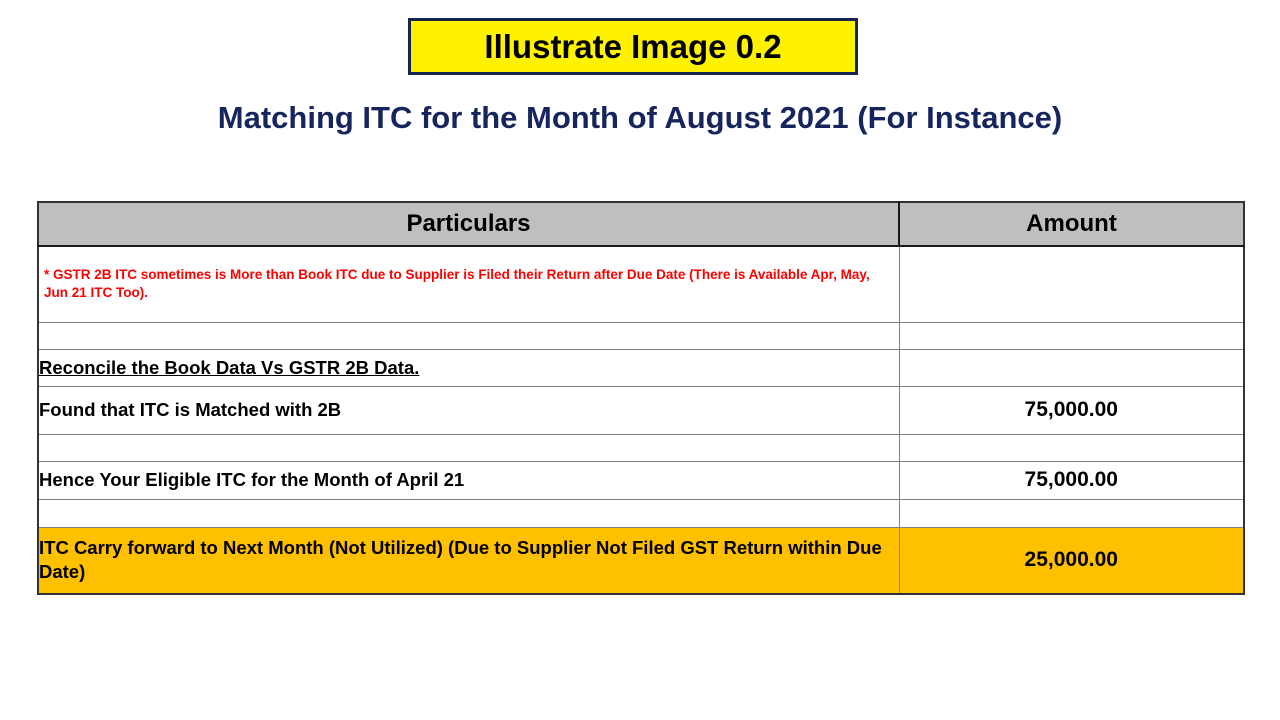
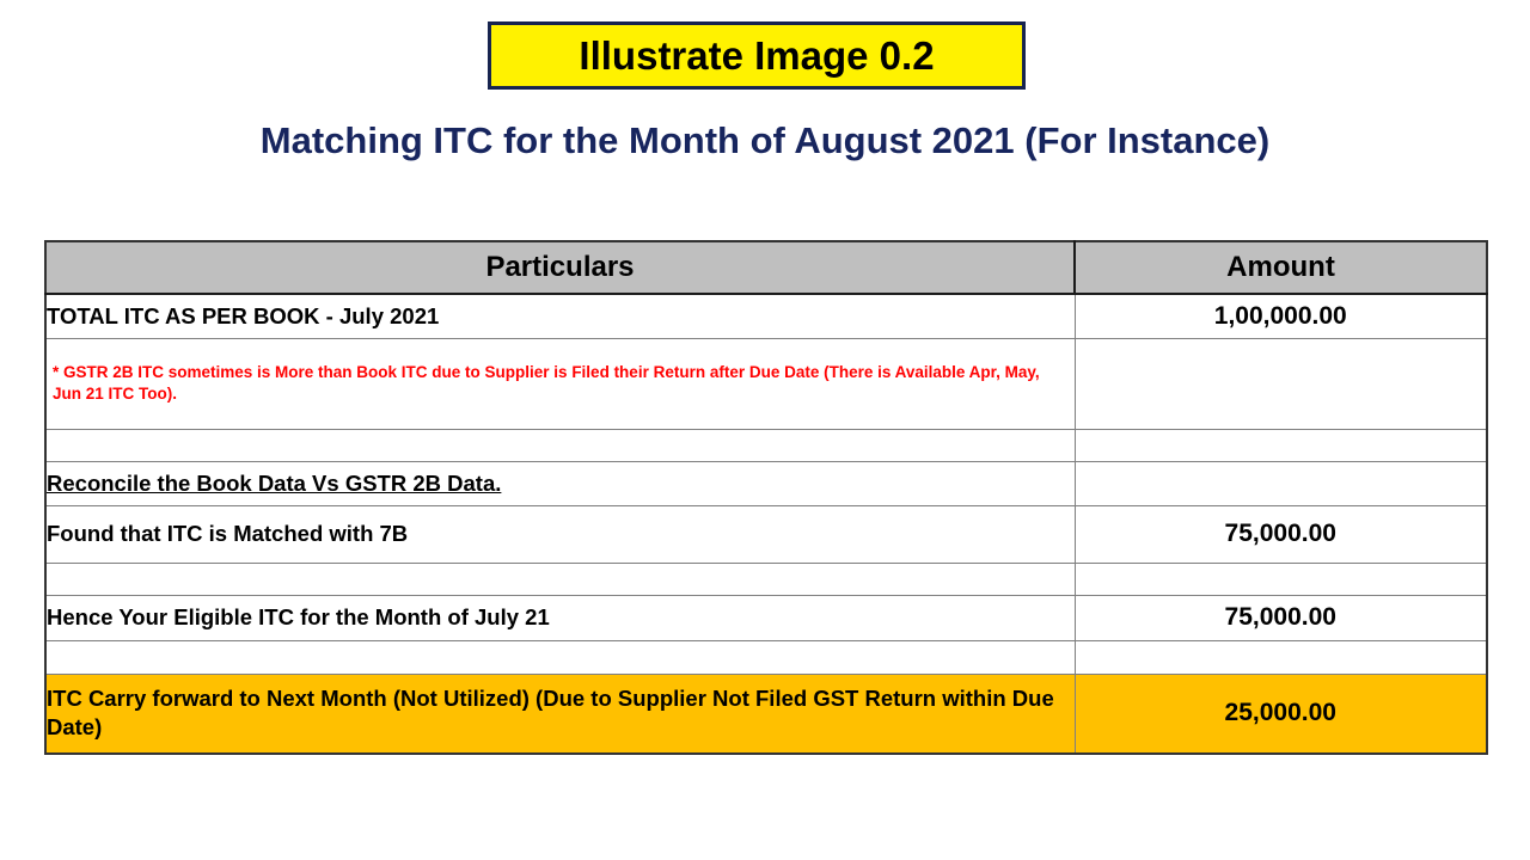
  Illustrate Image 0.2
  Matching ITC for the Month of August 2021 (For Instance)
  Particulars	Amount
+ TOTAL ITC AS PER BOOK - July 2021	1,00,000.00
  * GSTR 2B ITC sometimes is More than Book ITC due to Supplier is Filed their Return after Due Date (There is Available Apr, May, Jun 21 ITC Too).
  Reconcile the Book Data Vs GSTR 2B Data.
- Found that ITC is Matched with 2B	75,000.00
+ Found that ITC is Matched with 7B	75,000.00
- Hence Your Eligible ITC for the Month of April 21	75,000.00
+ Hence Your Eligible ITC for the Month of July 21	75,000.00
  ITC Carry forward to Next Month (Not Utilized) (Due to Supplier Not Filed GST Return within Due Date)	25,000.00
